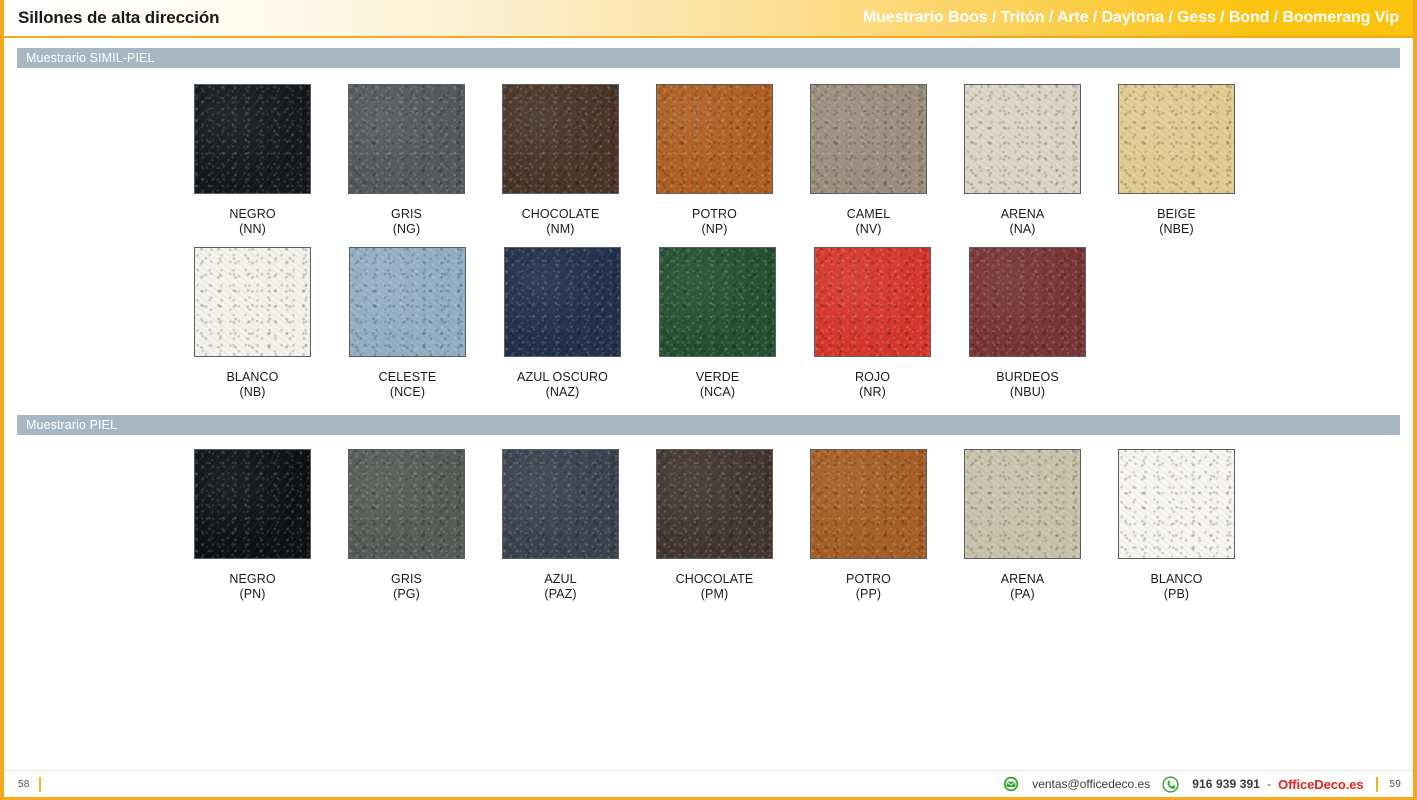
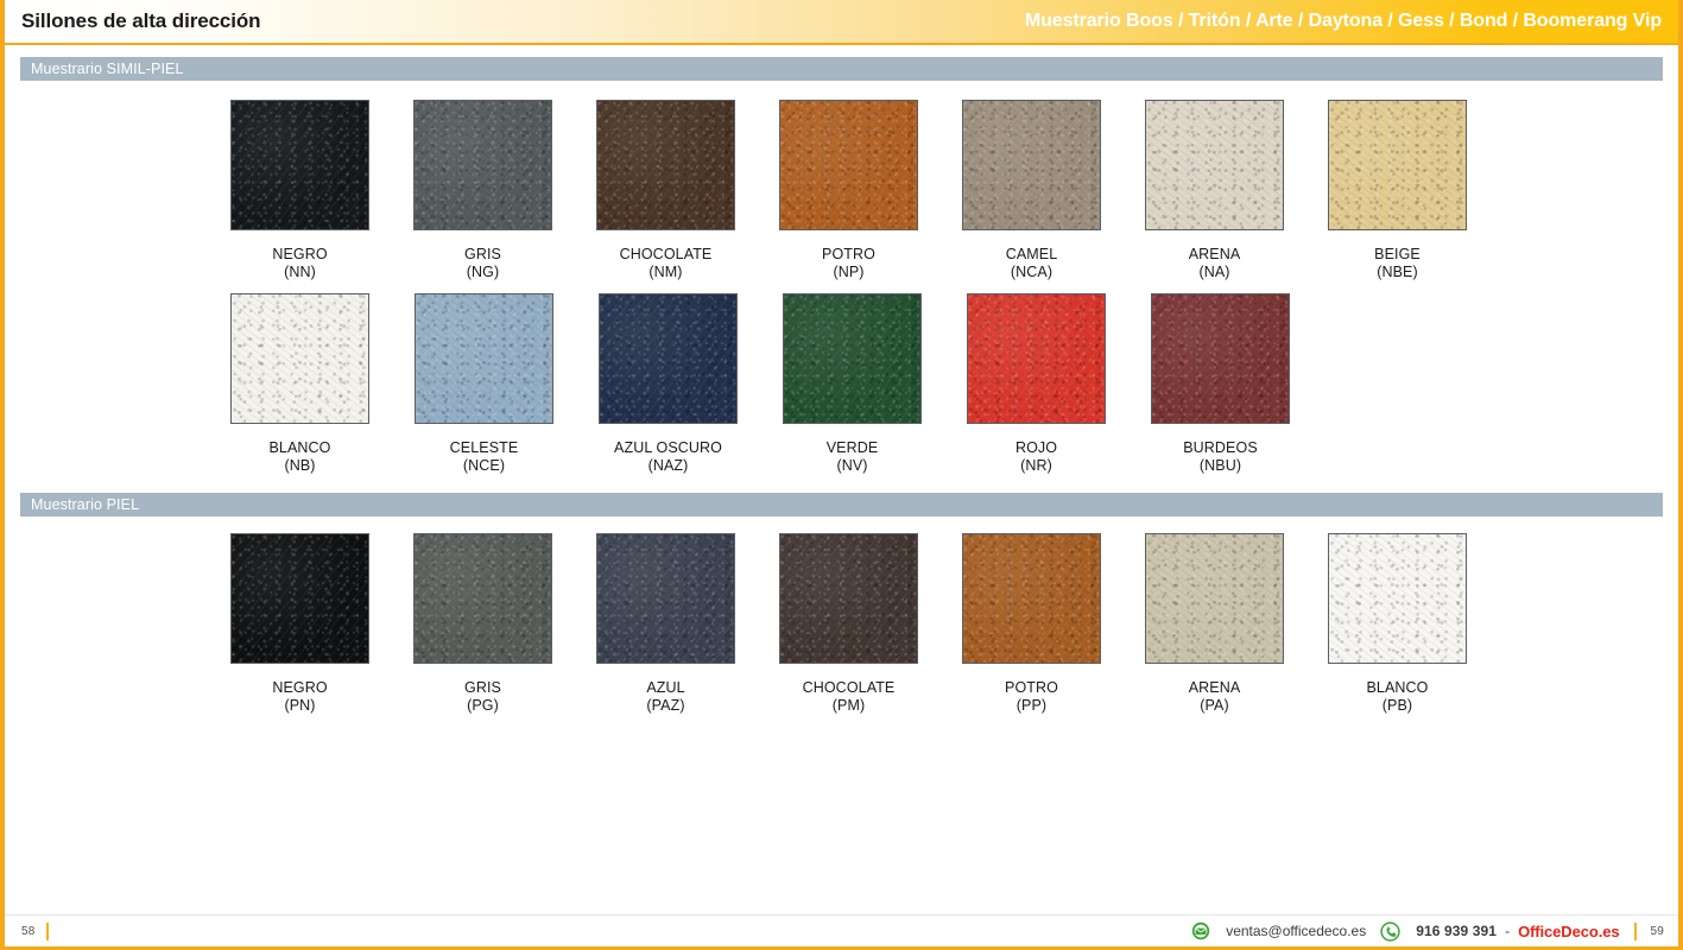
  Sillones de alta dirección
  Muestrario Boos / Tritón / Arte / Daytona / Gess / Bond / Boomerang Vip
  Muestrario SIMIL-PIEL
  NEGRO
  (NN)
  GRIS
  (NG)
  CHOCOLATE
  (NM)
  POTRO
  (NP)
  CAMEL
- (NV)
+ (NCA)
  ARENA
  (NA)
  BEIGE
  (NBE)
  BLANCO
  (NB)
  CELESTE
  (NCE)
  AZUL OSCURO
  (NAZ)
  VERDE
- (NCA)
+ (NV)
  ROJO
  (NR)
  BURDEOS
  (NBU)
  Muestrario PIEL
  NEGRO
  (PN)
  GRIS
  (PG)
  AZUL
  (PAZ)
  CHOCOLATE
  (PM)
  POTRO
  (PP)
  ARENA
  (PA)
  BLANCO
  (PB)
  58
  ventas@officedeco.es
  916 939 391
  -
  OfficeDeco.es
  59
